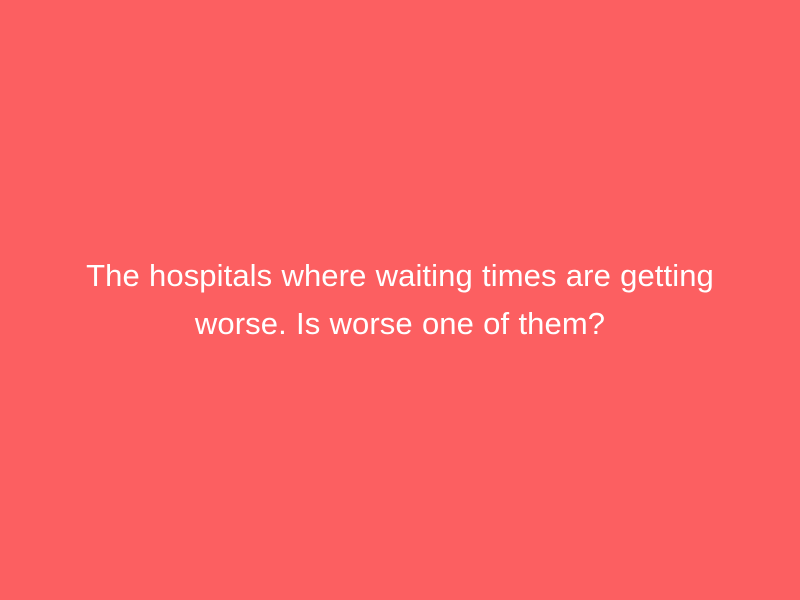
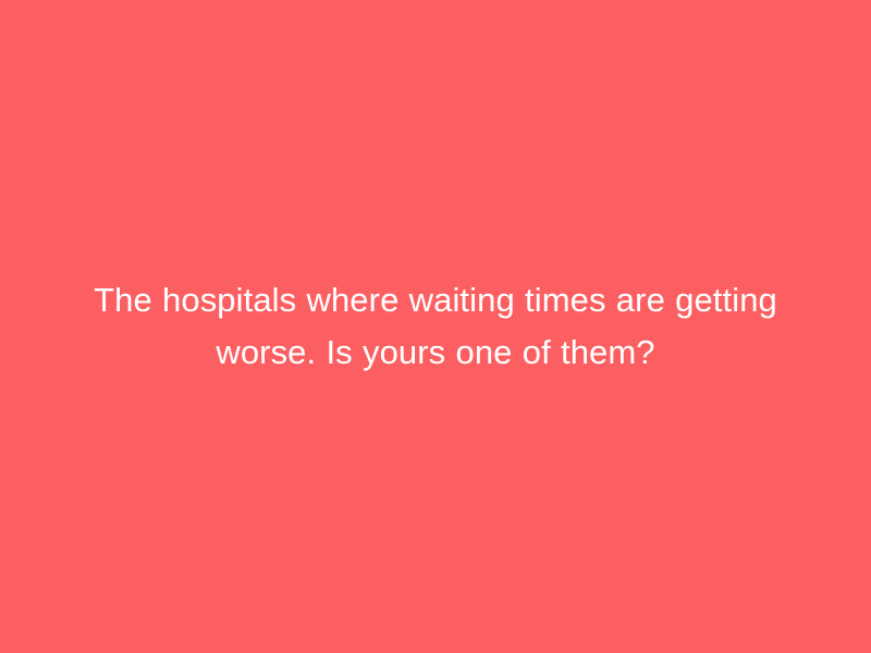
- The hospitals where waiting times are getting worse. Is worse one of them?
+ The hospitals where waiting times are getting worse. Is yours one of them?
